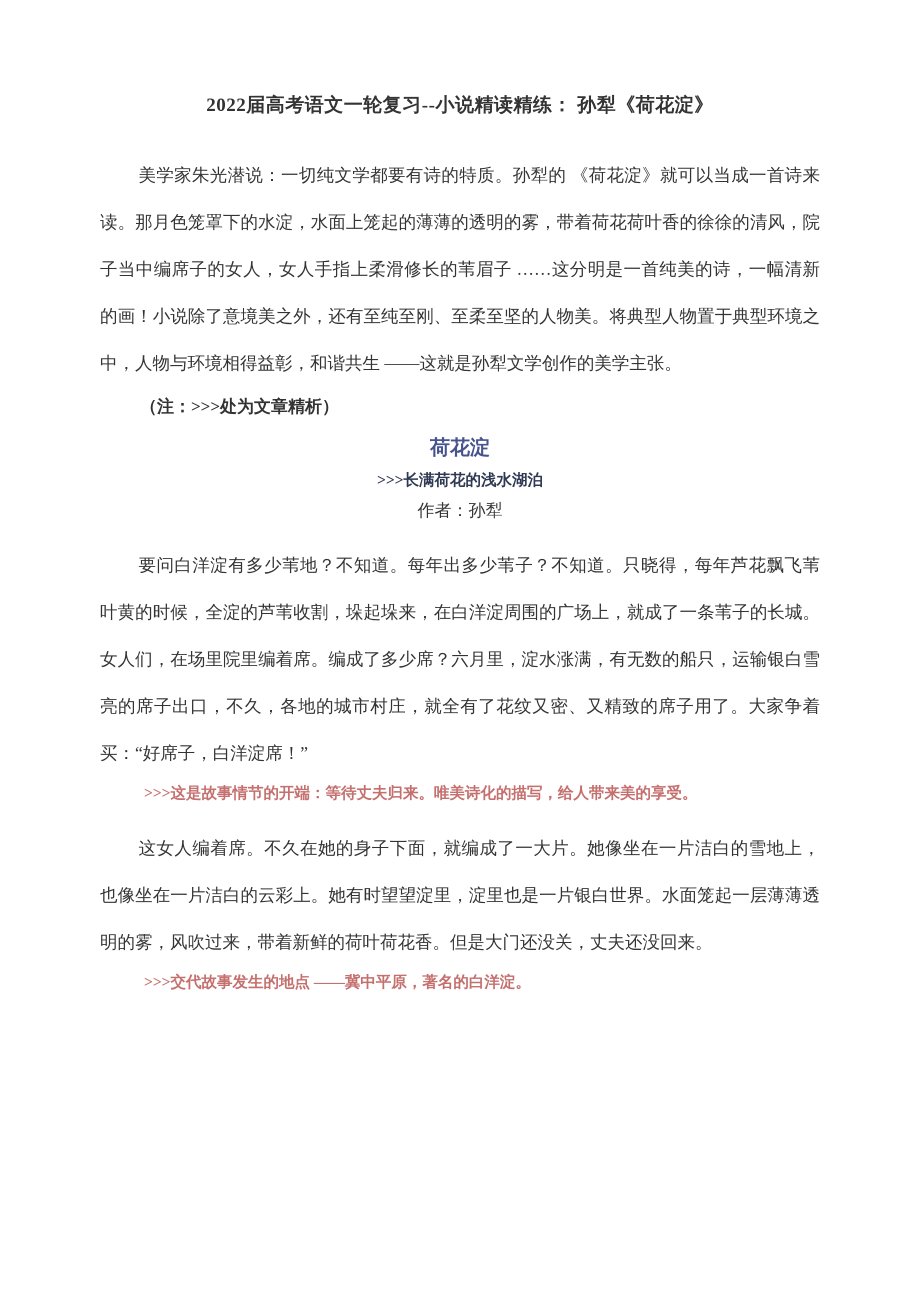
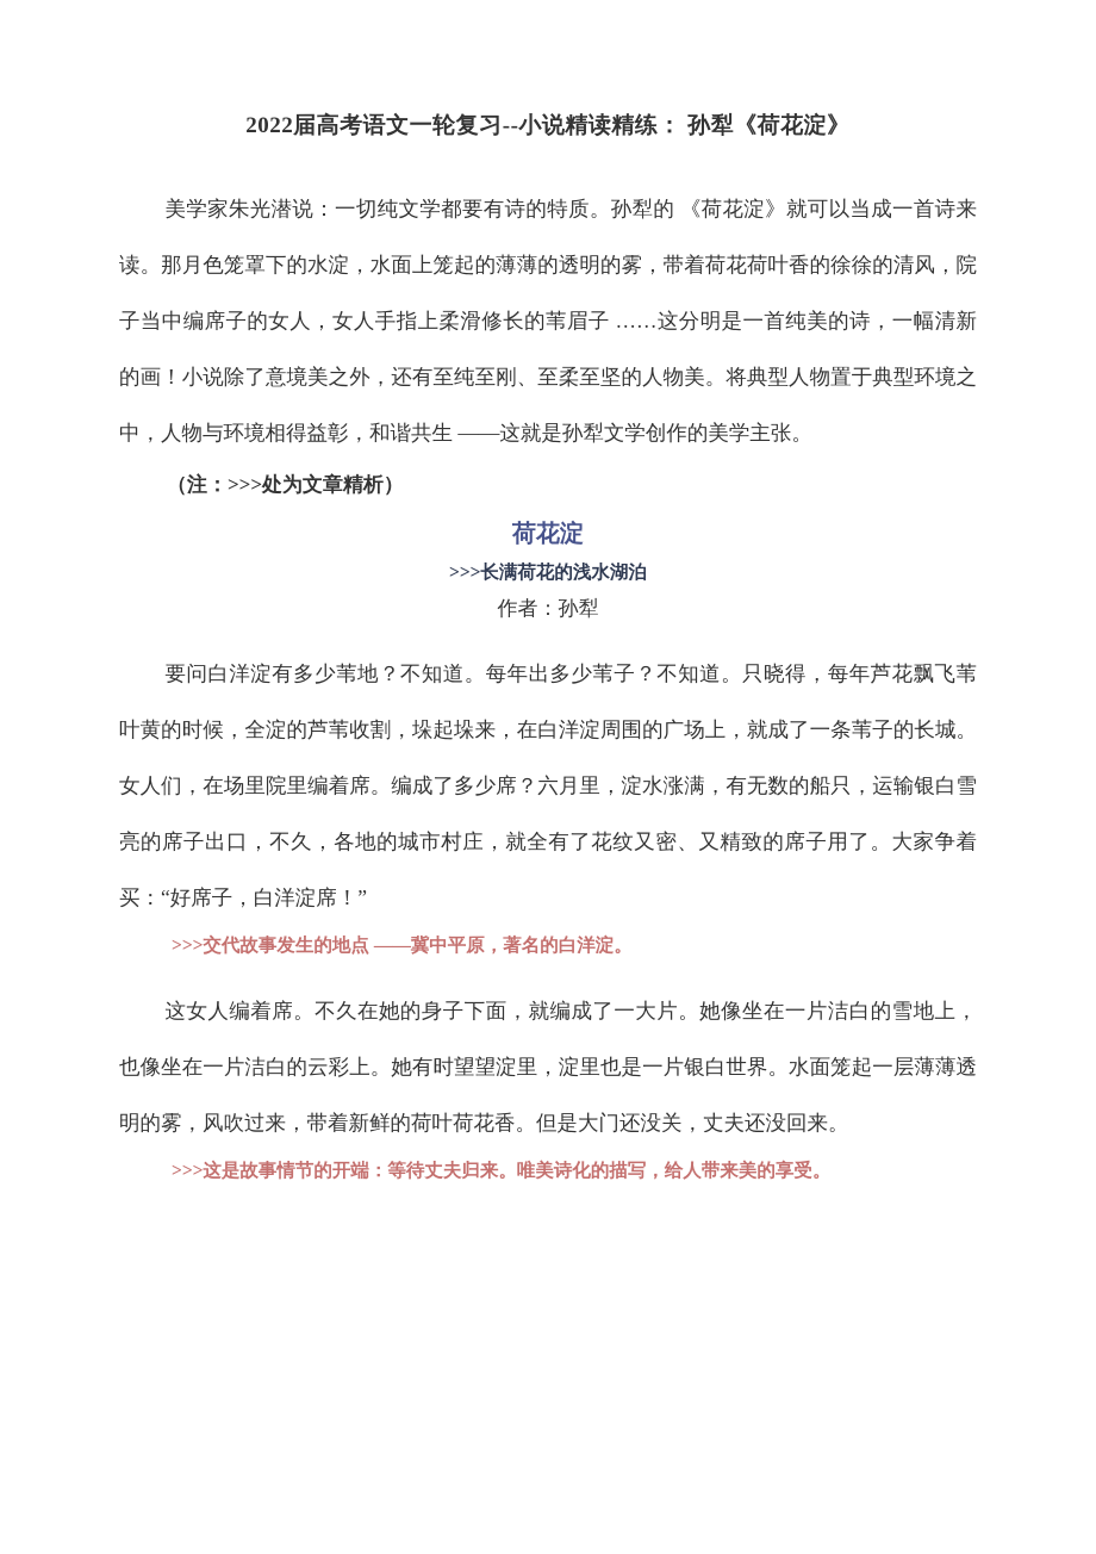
  2022届高考语文一轮复习--小说精读精练： 孙犁《荷花淀》
  美学家朱光潜说：一切纯文学都要有诗的特质。孙犁的 《荷花淀》就可以当成一首诗来读。那月色笼罩下的水淀，水面上笼起的薄薄的透明的雾，带着荷花荷叶香的徐徐的清风，院子当中编席子的女人，女人手指上柔滑修长的苇眉子 ……这分明是一首纯美的诗，一幅清新的画！小说除了意境美之外，还有至纯至刚、至柔至坚的人物美。将典型人物置于典型环境之中，人物与环境相得益彰，和谐共生 ——这就是孙犁文学创作的美学主张。
  （注：>>>处为文章精析）
  荷花淀
  >>>长满荷花的浅水湖泊
  作者：孙犁
  要问白洋淀有多少苇地？不知道。每年出多少苇子？不知道。只晓得，每年芦花飘飞苇叶黄的时候，全淀的芦苇收割，垛起垛来，在白洋淀周围的广场上，就成了一条苇子的长城。女人们，在场里院里编着席。编成了多少席？六月里，淀水涨满，有无数的船只，运输银白雪亮的席子出口，不久，各地的城市村庄，就全有了花纹又密、又精致的席子用了。大家争着买：“好席子，白洋淀席！”
- >>>这是故事情节的开端：等待丈夫归来。唯美诗化的描写，给人带来美的享受。
+ >>>交代故事发生的地点 ——冀中平原，著名的白洋淀。
  这女人编着席。不久在她的身子下面，就编成了一大片。她像坐在一片洁白的雪地上，也像坐在一片洁白的云彩上。她有时望望淀里，淀里也是一片银白世界。水面笼起一层薄薄透明的雾，风吹过来，带着新鲜的荷叶荷花香。但是大门还没关，丈夫还没回来。
- >>>交代故事发生的地点 ——冀中平原，著名的白洋淀。
+ >>>这是故事情节的开端：等待丈夫归来。唯美诗化的描写，给人带来美的享受。
